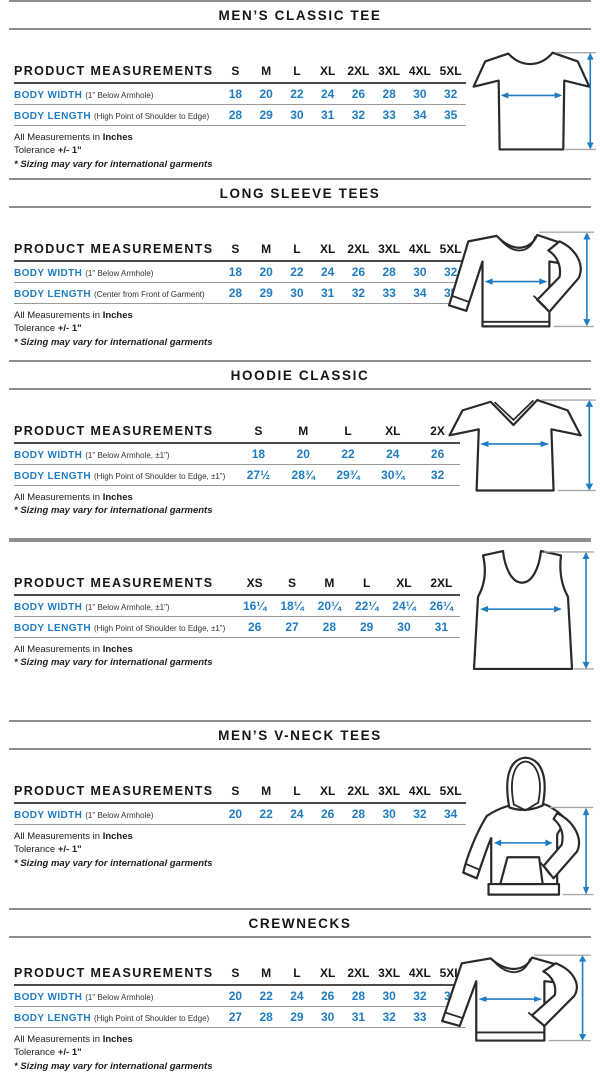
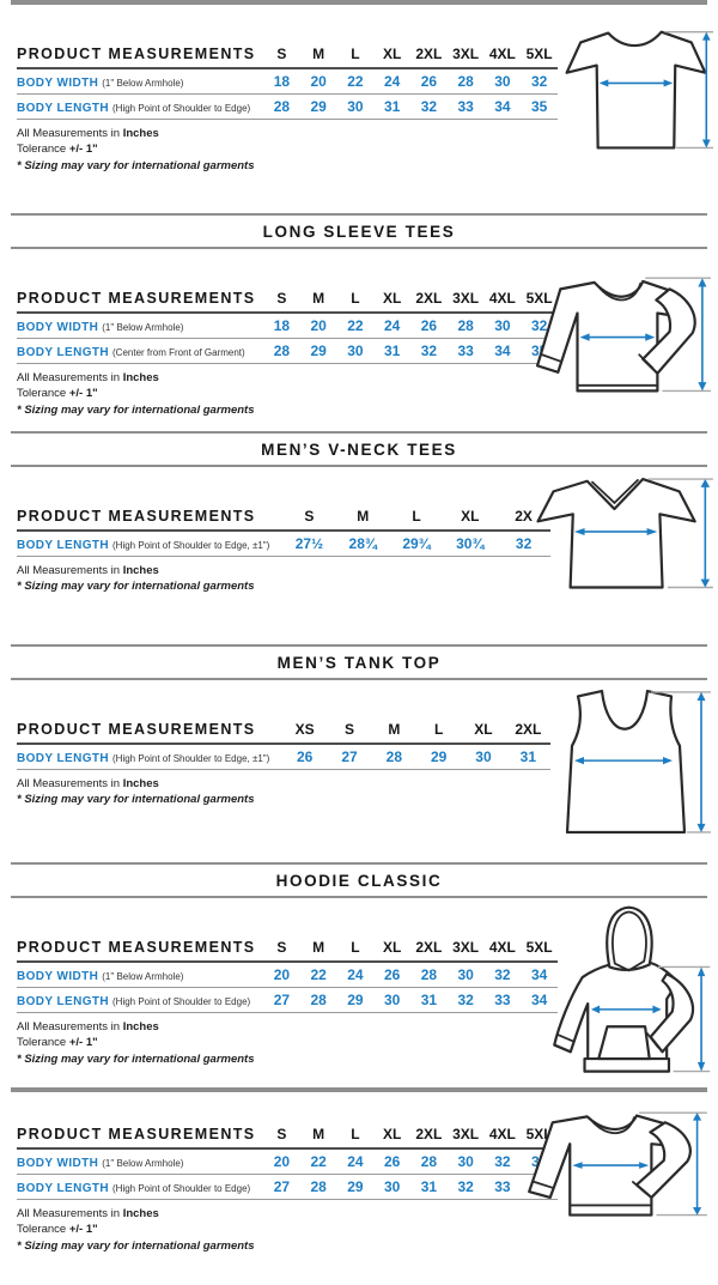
- MEN’S CLASSIC TEE
  PRODUCT MEASUREMENTS	S	M	L	XL	2XL	3XL	4XL	5XL
  BODY WIDTH (1" Below Armhole)	18	20	22	24	26	28	30	32
  BODY LENGTH (High Point of Shoulder to Edge)	28	29	30	31	32	33	34	35
  All Measurements in Inches
  Tolerance +/- 1"
  * Sizing may vary for international garments
  LONG SLEEVE TEES
  PRODUCT MEASUREMENTS	S	M	L	XL	2XL	3XL	4XL	5XL
  BODY WIDTH (1" Below Armhole)	18	20	22	24	26	28	30	32
  BODY LENGTH (Center from Front of Garment)	28	29	30	31	32	33	34	3
  All Measurements in Inches
  Tolerance +/- 1"
  * Sizing may vary for international garments
- HOODIE CLASSIC
+ MEN’S V-NECK TEES
  PRODUCT MEASUREMENTS	S	M	L	XL	2X
- BODY WIDTH (1" Below Armhole, ±1")	18	20	22	24	26
  BODY LENGTH (High Point of Shoulder to Edge, ±1")	27½	28¾	29¾	30¾	32
  All Measurements in Inches
  * Sizing may vary for international garments
+ MEN’S TANK TOP
  PRODUCT MEASUREMENTS	XS	S	M	L	XL	2XL
- BODY WIDTH (1" Below Armhole, ±1")	16¼	18¼	20¼	22¼	24¼	26¼
  BODY LENGTH (High Point of Shoulder to Edge, ±1")	26	27	28	29	30	31
  All Measurements in Inches
  * Sizing may vary for international garments
- MEN’S V-NECK TEES
+ HOODIE CLASSIC
  PRODUCT MEASUREMENTS	S	M	L	XL	2XL	3XL	4XL	5XL
  BODY WIDTH (1" Below Armhole)	20	22	24	26	28	30	32	34
+ BODY LENGTH (High Point of Shoulder to Edge)	27	28	29	30	31	32	33	34
  All Measurements in Inches
  Tolerance +/- 1"
  * Sizing may vary for international garments
- CREWNECKS
  PRODUCT MEASUREMENTS	S	M	L	XL	2XL	3XL	4XL	5X
  BODY WIDTH (1" Below Armhole)	20	22	24	26	28	30	32	3
  BODY LENGTH (High Point of Shoulder to Edge)	27	28	29	30	31	32	33
  All Measurements in Inches
  Tolerance +/- 1"
  * Sizing may vary for international garments
